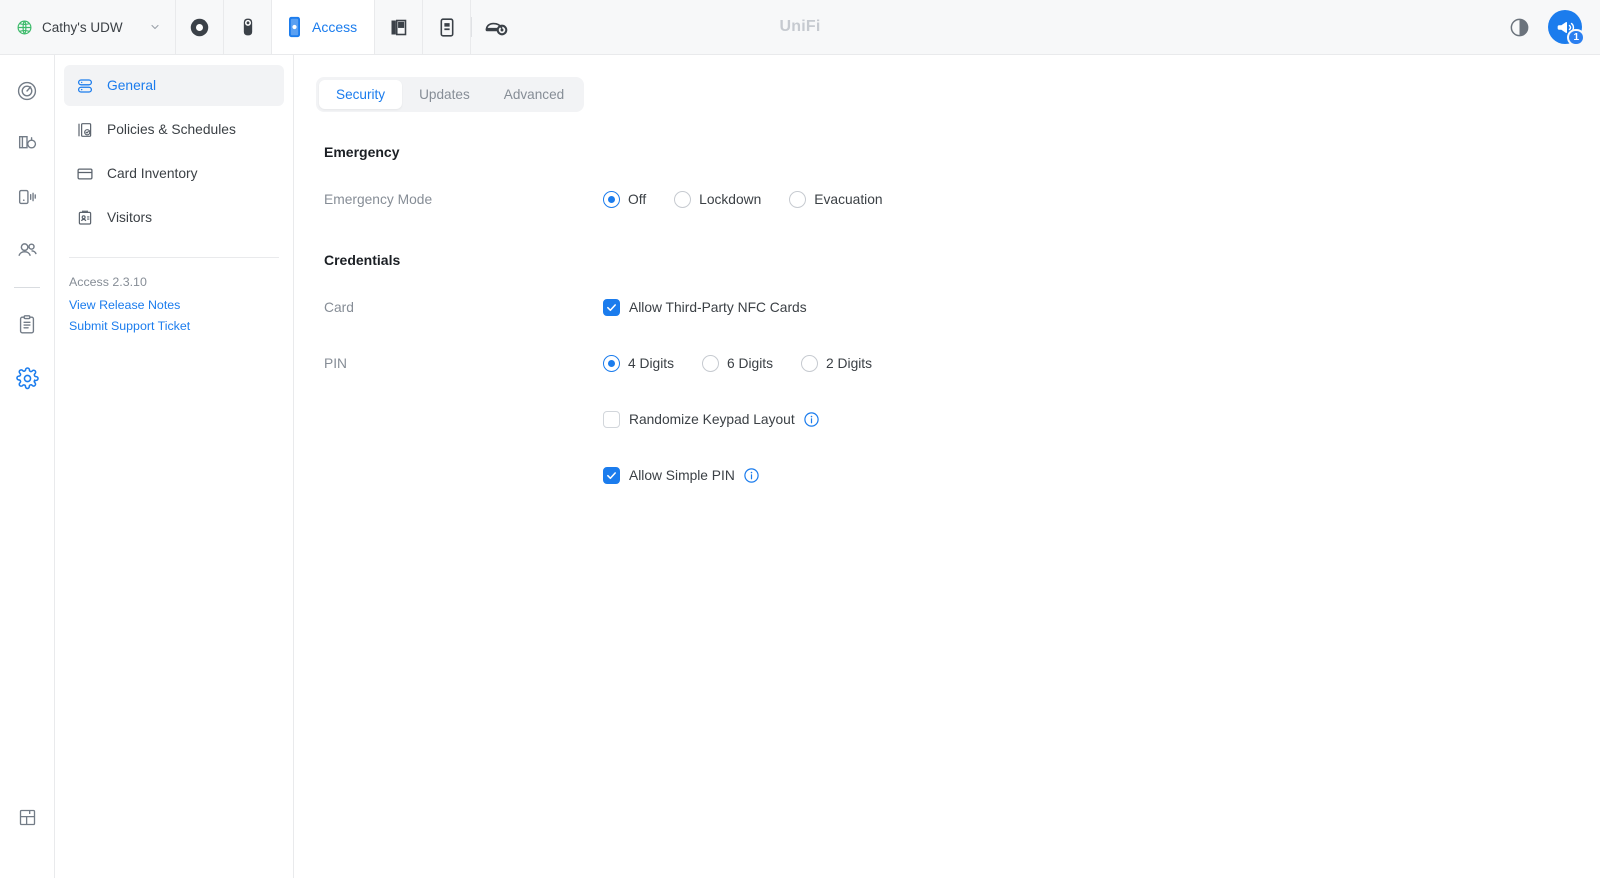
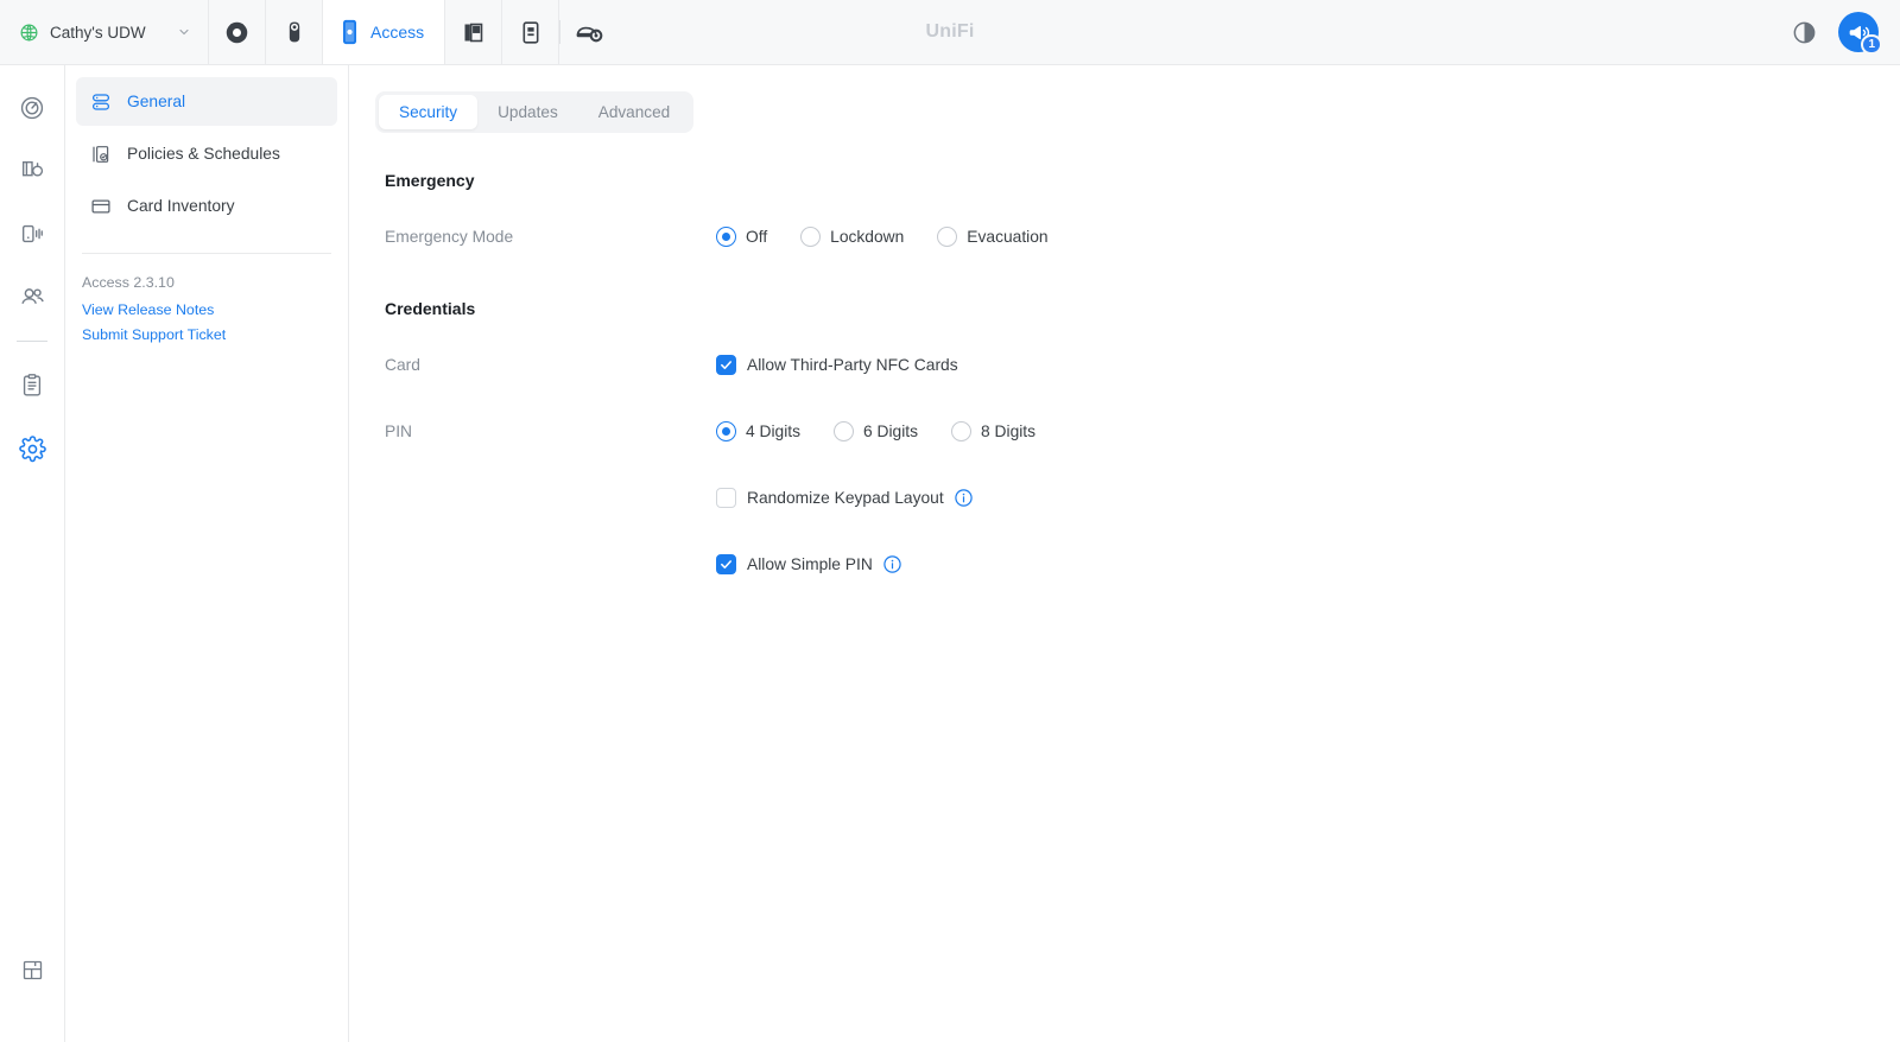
  Cathy's UDW
  Access
  UniFi
  1
  General
  Policies & Schedules
  Card Inventory
- Visitors
  Access 2.3.10
  View Release Notes
  Submit Support Ticket
  Security
  Updates
  Advanced
  Emergency
  Emergency Mode
  Off
  Lockdown
  Evacuation
  Credentials
  Card
  Allow Third-Party NFC Cards
  PIN
  4 Digits
  6 Digits
- 2 Digits
+ 8 Digits
  Randomize Keypad Layout
  Allow Simple PIN
